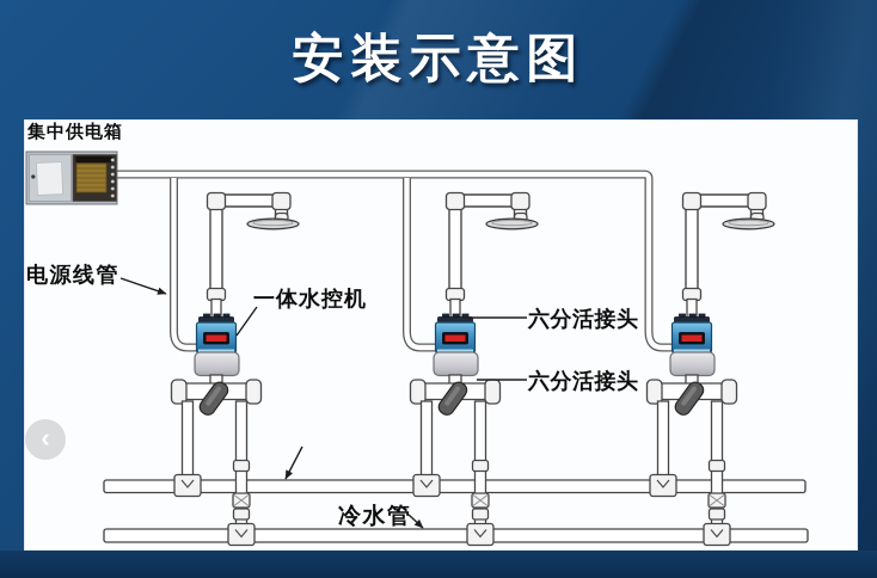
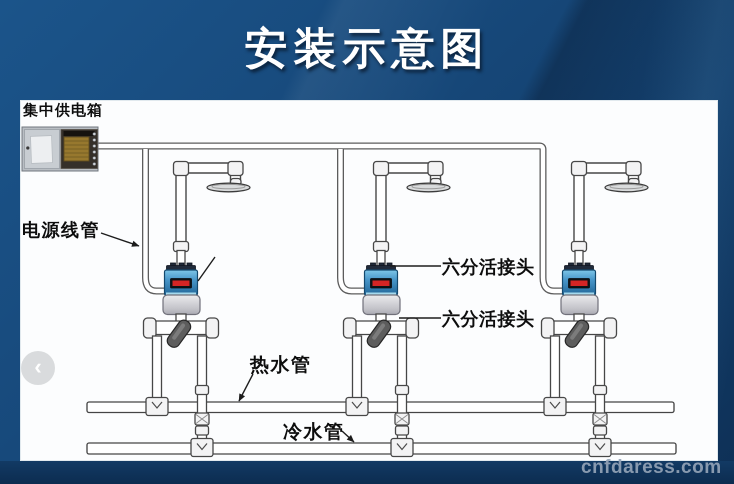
  安装示意图
  集中供电箱
  电源线管
- 一体水控机
  六分活接头
  六分活接头
+ 热水管
  冷水管
  ‹
+ cnfdaress.com
